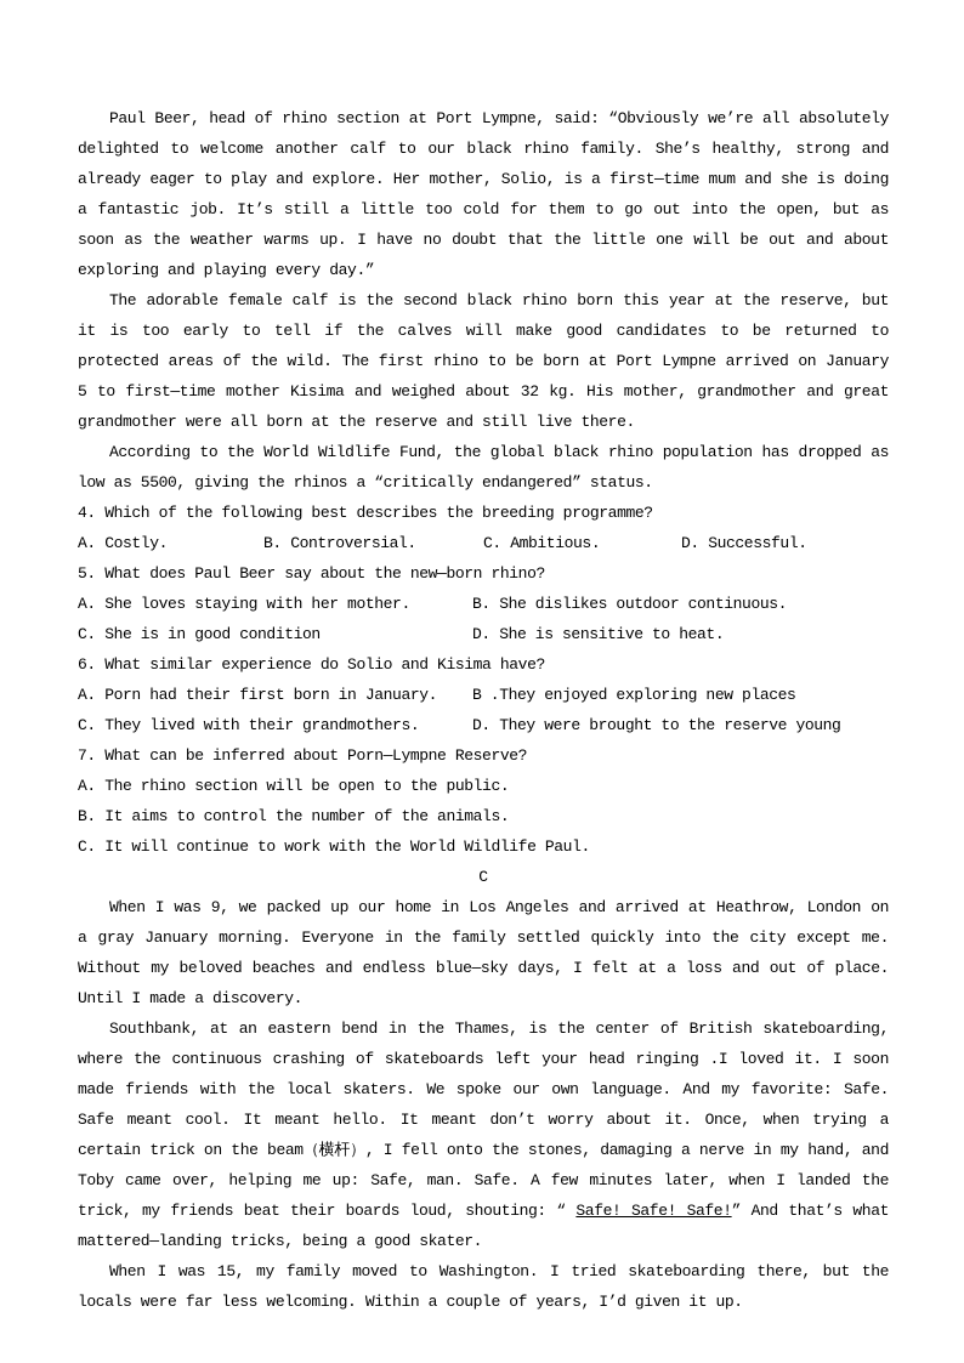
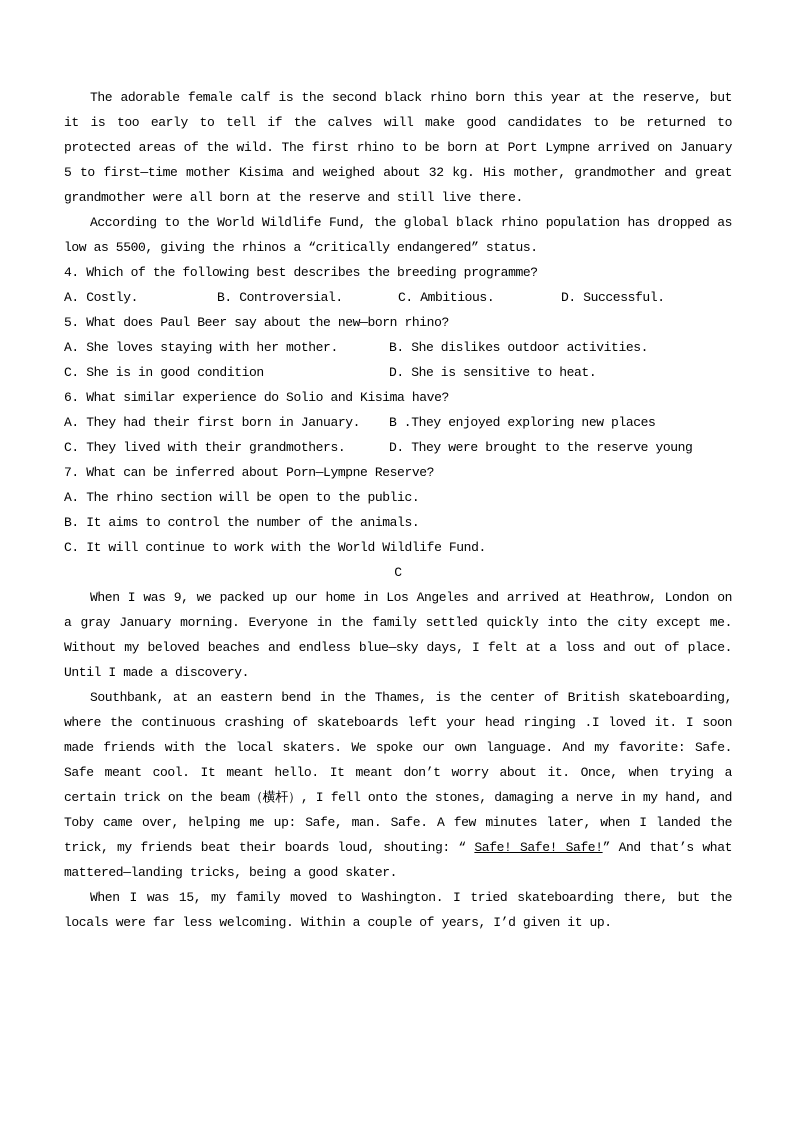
- Paul Beer, head of rhino section at Port Lympne, said: “Obviously we’re all absolutely delighted to welcome another calf to our black rhino family. She’s healthy, strong and already eager to play and explore. Her mother, Solio, is a first—time mum and she is doing a fantastic job. It’s still a little too cold for them to go out into the open, but as soon as the weather warms up. I have no doubt that the little one will be out and about exploring and playing every day.”
  The adorable female calf is the second black rhino born this year at the reserve, but it is too early to tell if the calves will make good candidates to be returned to protected areas of the wild. The first rhino to be born at Port Lympne arrived on January 5 to first—time mother Kisima and weighed about 32 kg. His mother, grandmother and great grandmother were all born at the reserve and still live there.
  According to the World Wildlife Fund, the global black rhino population has dropped as low as 5500, giving the rhinos a “critically endangered” status.
  4. Which of the following best describes the breeding programme?
  A. Costly.
  B. Controversial.
  C. Ambitious.
  D. Successful.
  5. What does Paul Beer say about the new—born rhino?
  A. She loves staying with her mother.
- B. She dislikes outdoor continuous.
+ B. She dislikes outdoor activities.
  C. She is in good condition
  D. She is sensitive to heat.
  6. What similar experience do Solio and Kisima have?
- A. Porn had their first born in January.
+ A. They had their first born in January.
  B .They enjoyed exploring new places
  C. They lived with their grandmothers.
  D. They were brought to the reserve young
  7. What can be inferred about Porn—Lympne Reserve?
  A. The rhino section will be open to the public.
  B. It aims to control the number of the animals.
- C. It will continue to work with the World Wildlife Paul.
+ C. It will continue to work with the World Wildlife Fund.
  C
  When I was 9, we packed up our home in Los Angeles and arrived at Heathrow, London on a gray January morning. Everyone in the family settled quickly into the city except me. Without my beloved beaches and endless blue—sky days, I felt at a loss and out of place. Until I made a discovery.
  Southbank, at an eastern bend in the Thames, is the center of British skateboarding, where the continuous crashing of skateboards left your head ringing .I loved it. I soon made friends with the local skaters. We spoke our own language. And my favorite: Safe. Safe meant cool. It meant hello. It meant don’t worry about it. Once, when trying a certain trick on the beam（横杆）, I fell onto the stones, damaging a nerve in my hand, and Toby came over, helping me up: Safe, man. Safe. A few minutes later, when I landed the trick, my friends beat their boards loud, shouting: “ Safe! Safe! Safe!” And that’s what mattered—landing tricks, being a good skater.
  When I was 15, my family moved to Washington. I tried skateboarding there, but the locals were far less welcoming. Within a couple of years, I’d given it up.
